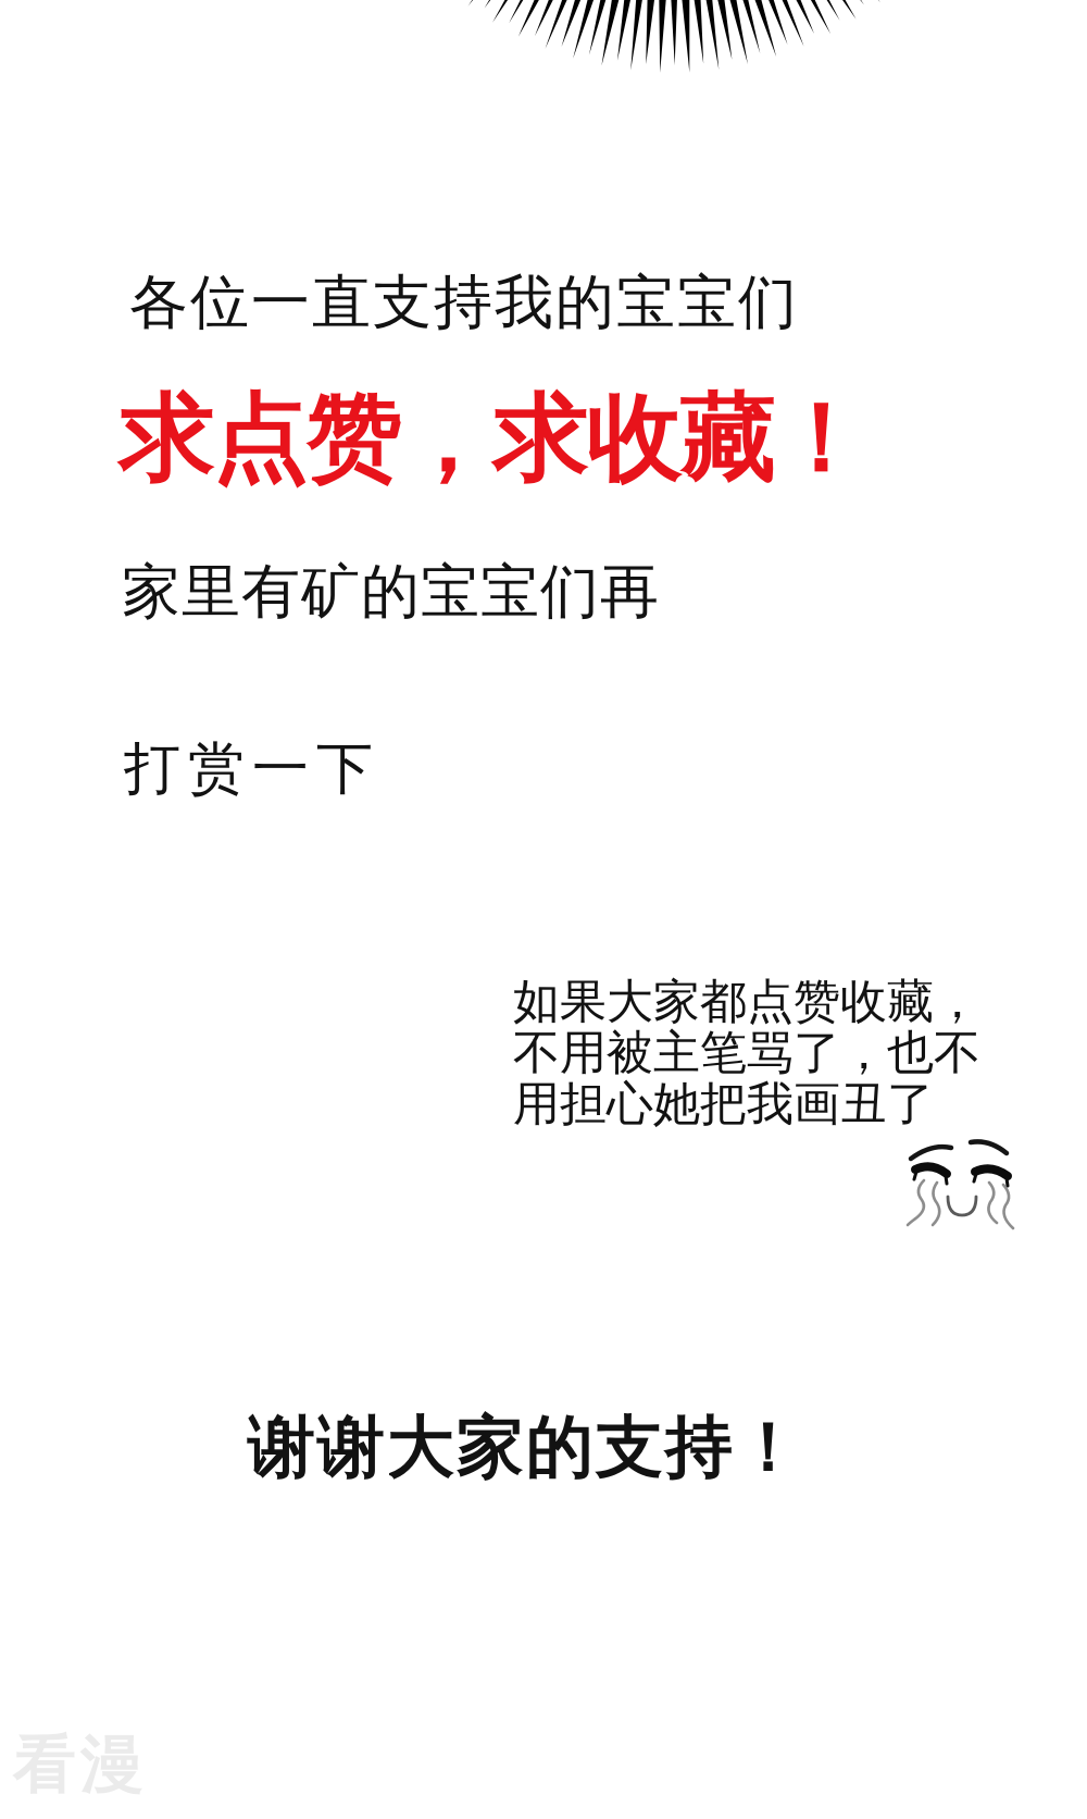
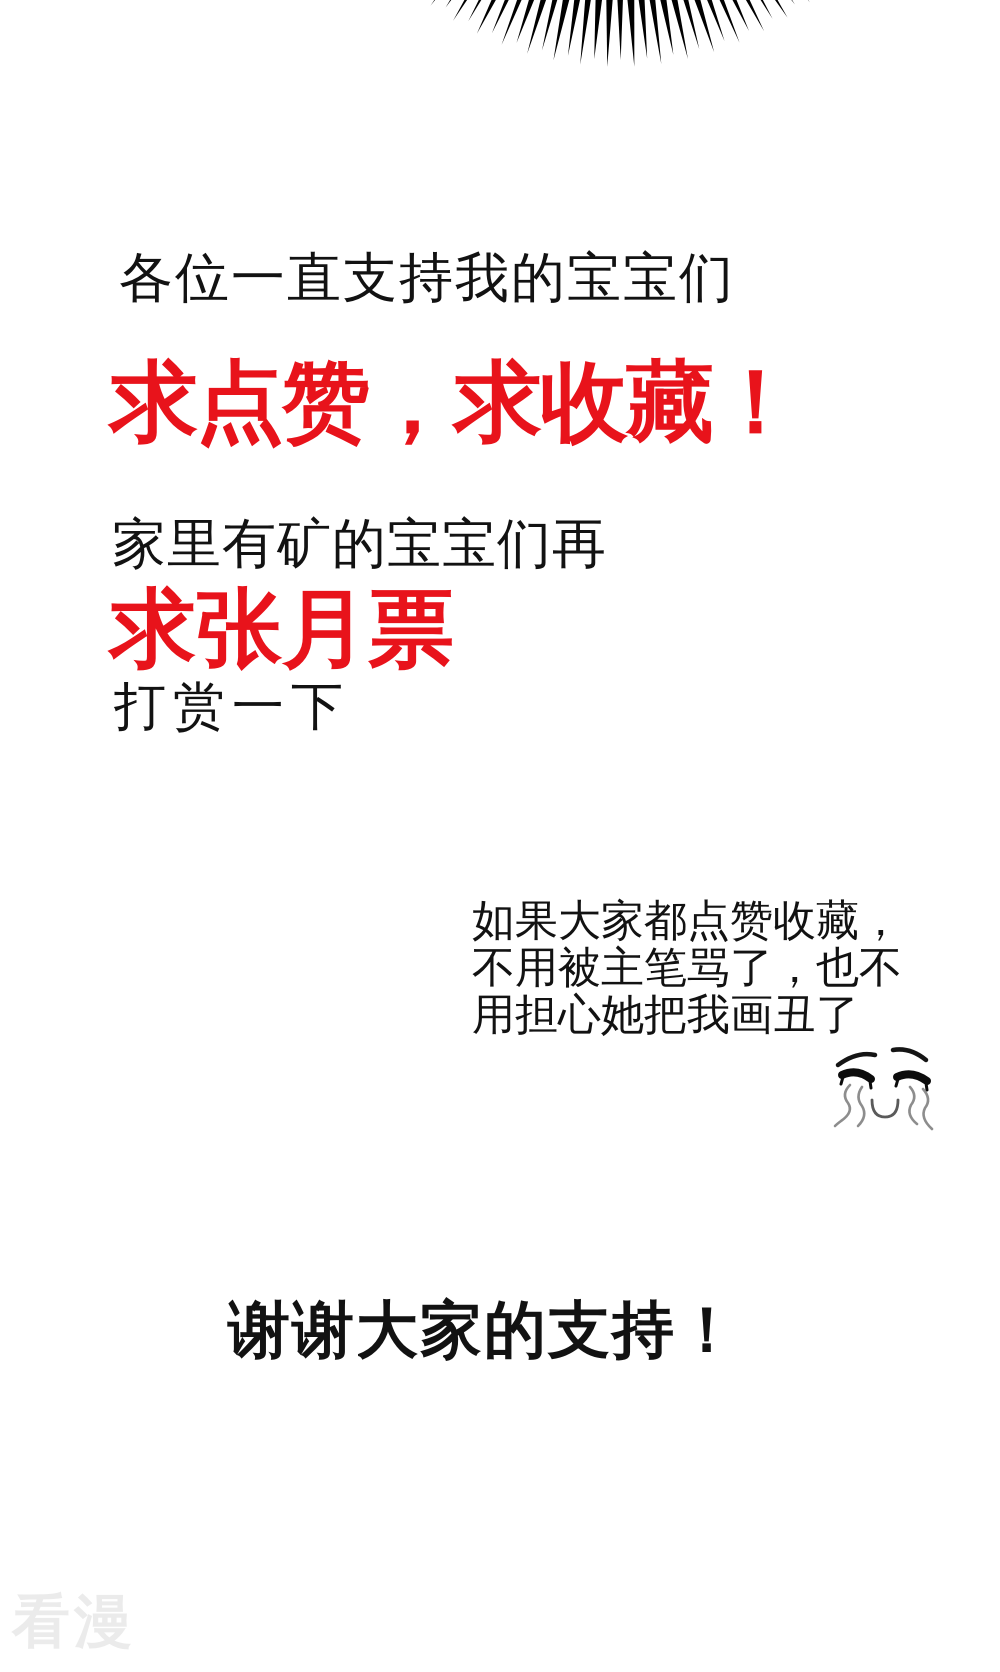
  各位一直支持我的宝宝们
  求点赞，求收藏！
  家里有矿的宝宝们再
+ 求张月票
  打赏一下
  如果大家都点赞收藏，
  不用被主笔骂了，也不
  用担心她把我画丑了
  谢谢大家的支持！
